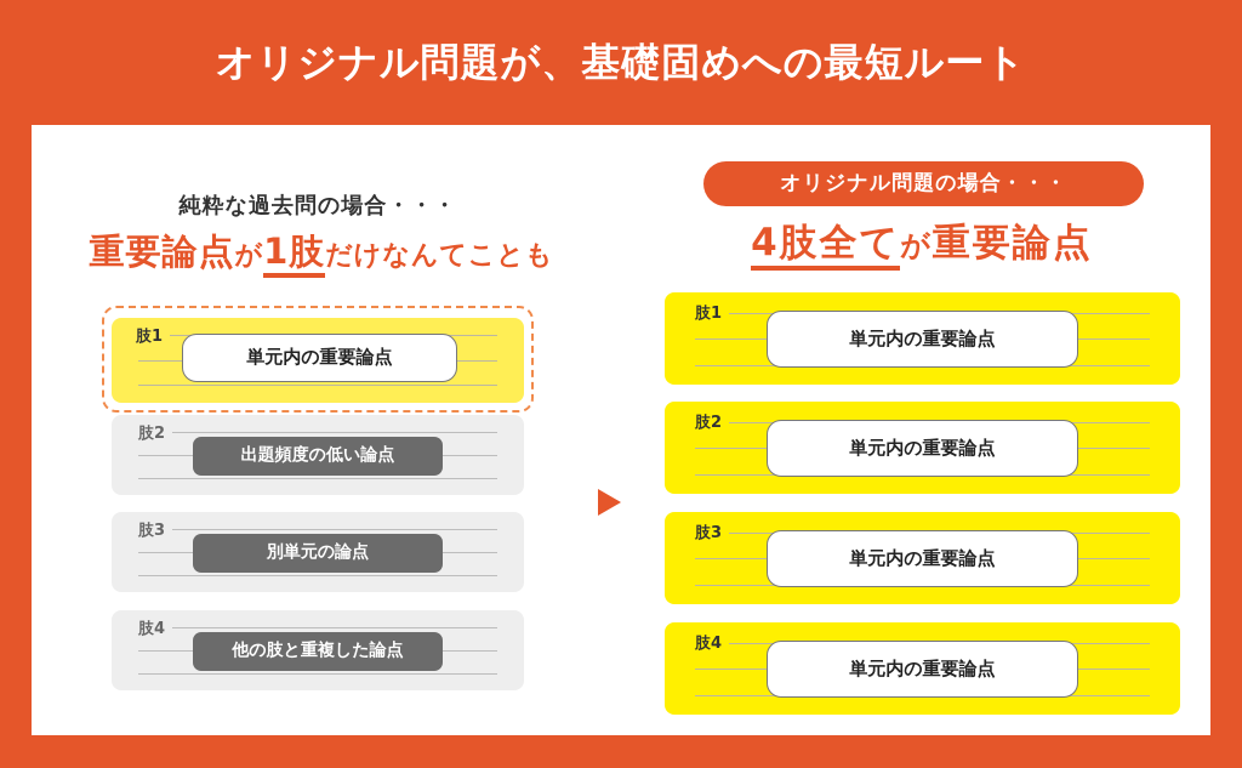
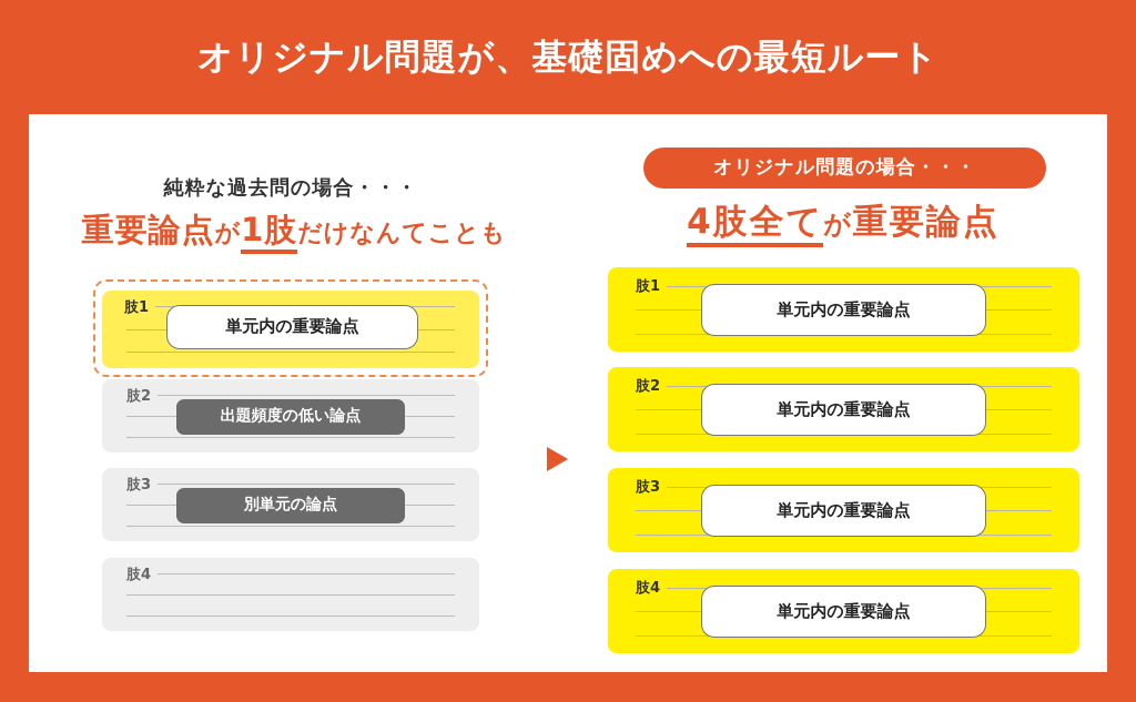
  オリジナル問題が、基礎固めへの最短ルート
  純粋な過去問の場合・・・
  重要論点が1肢だけなんてことも
  肢1
  単元内の重要論点
  肢2
  出題頻度の低い論点
  肢3
  別単元の論点
  肢4
- 他の肢と重複した論点
  オリジナル問題の場合・・・
  4肢全てが重要論点
  肢1
  単元内の重要論点
  肢2
  単元内の重要論点
  肢3
  単元内の重要論点
  肢4
  単元内の重要論点
